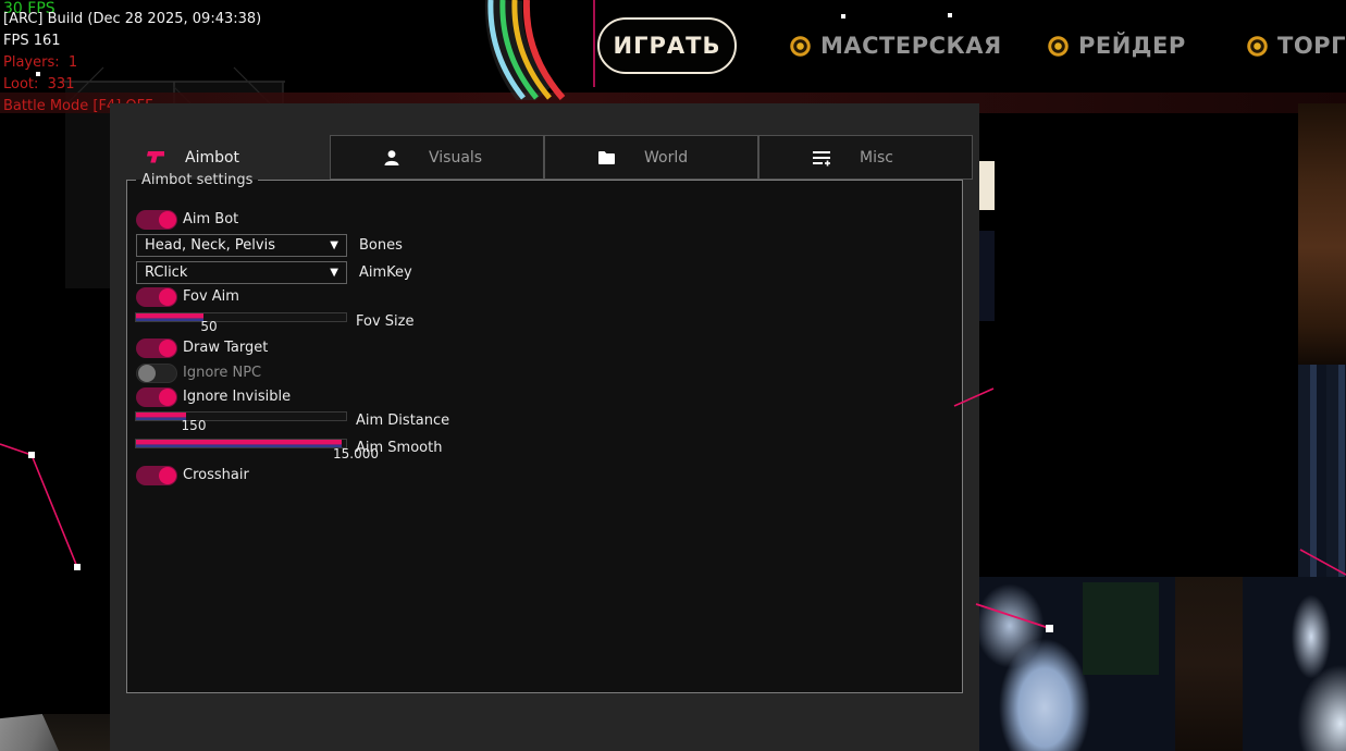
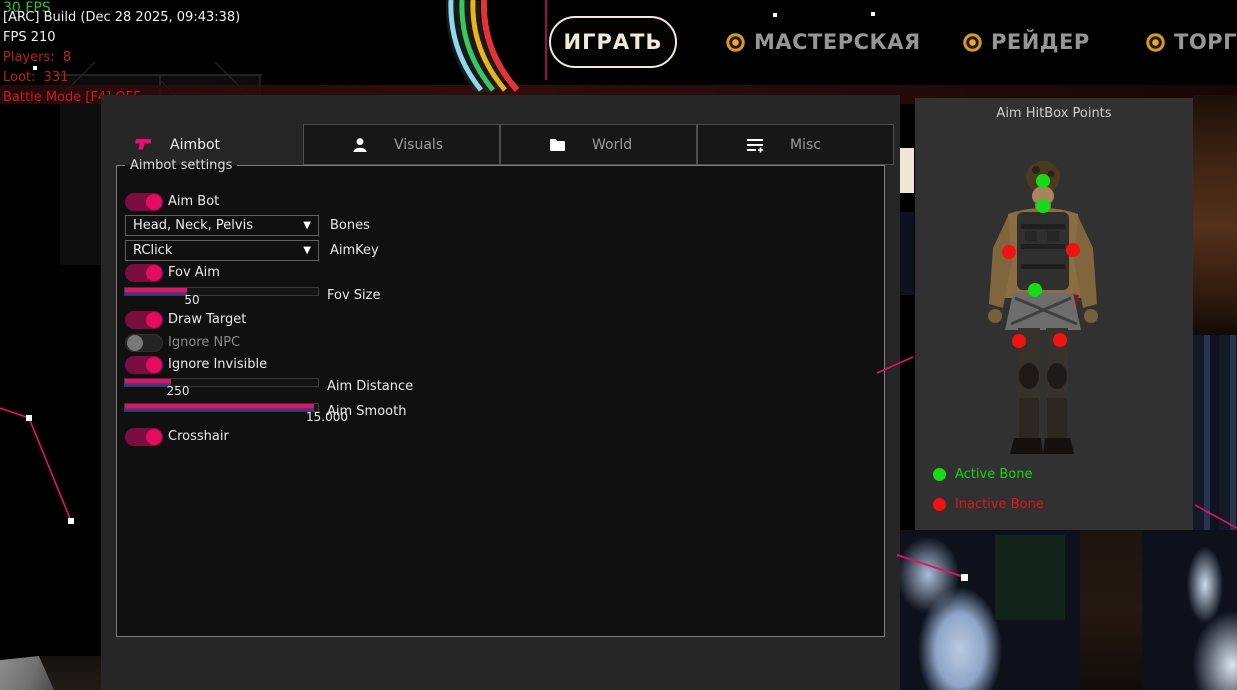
  30 FPS
  [ARC] Build (Dec 28 2025, 09:43:38)
- FPS 161
+ FPS 210
- Players: 1
+ Players: 8
  Loot: 331
  Battle Mode [F
  ИГРАТЬ
  МАСТЕРСКАЯ
  РЕЙДЕР
  ТОРГ
  Aimbot
  Visuals
  World
  Misc
  Aimbot settings
  Aim Bot
  Head, Neck, Pelvis
  ▼
  Bones
  RClick
  ▼
  AimKey
  Fov Aim
  50
  Fov Size
  Draw Target
  Ignore NPC
  Ignore Invisible
- 150
+ 250
  Aim Distance
  15.000
  Aim Smooth
  Crosshair
+ Aim HitBox Points
+ Active Bone
+ Inactive Bone
